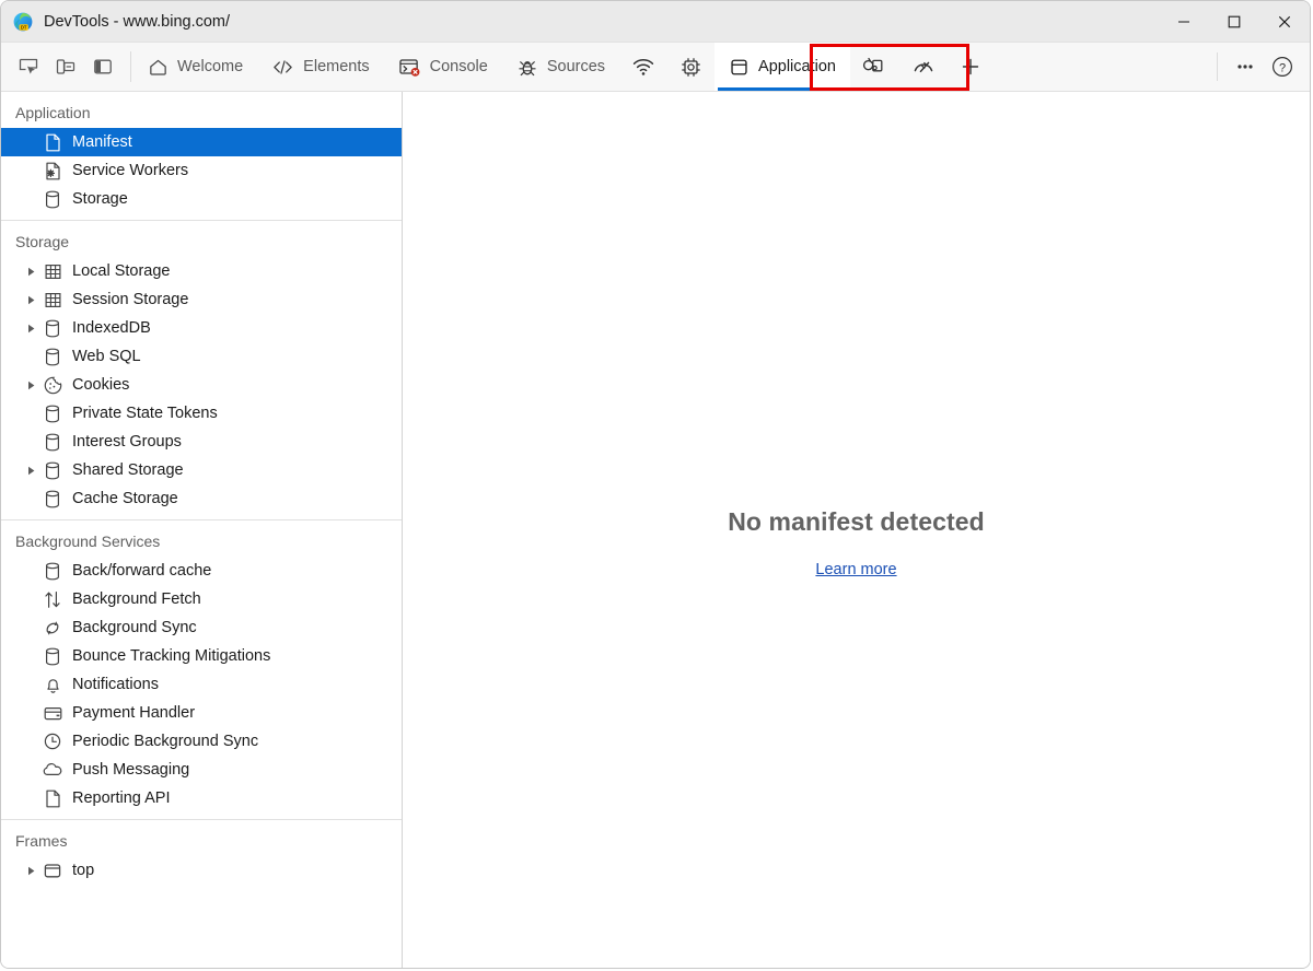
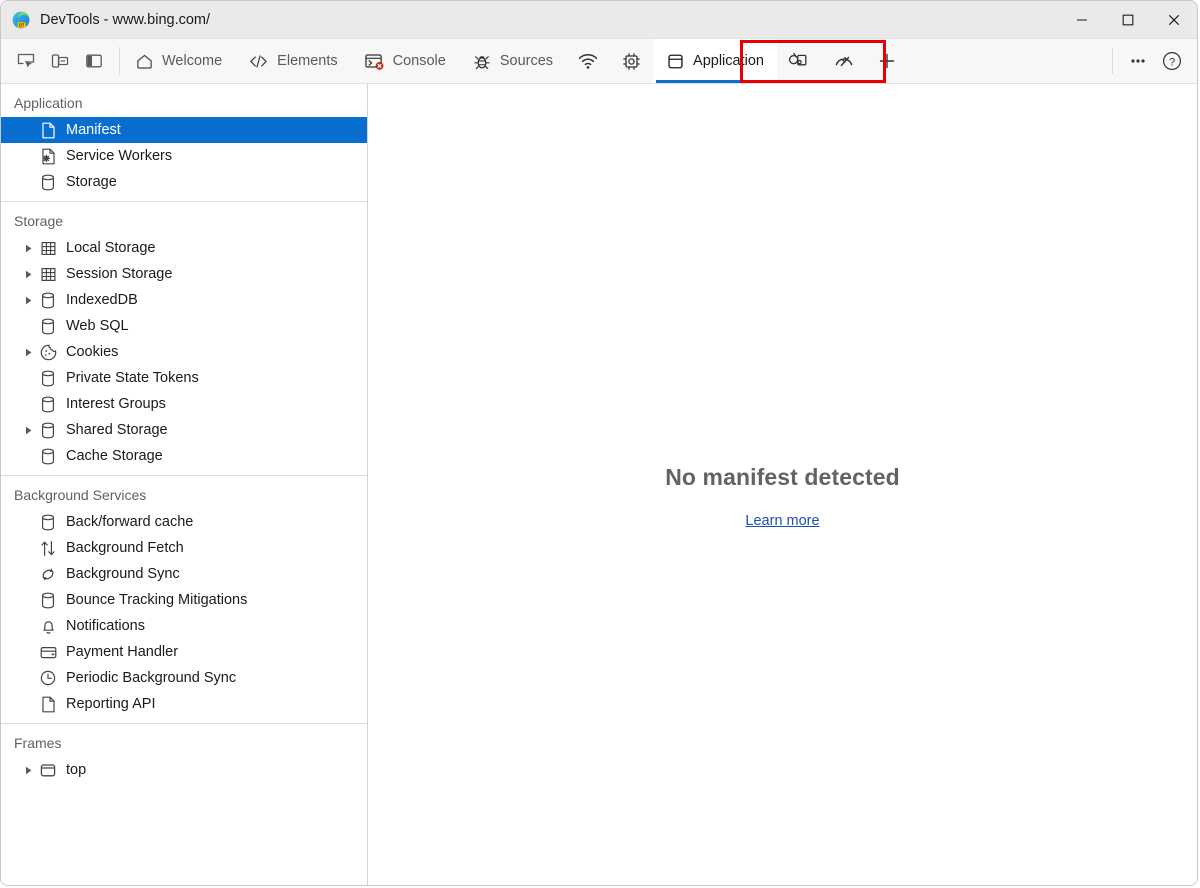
  DevTools - www.bing.com/
  Welcome
  Elements
  Console
  Sources
  Application
  ?
  Application
  Manifest
  Service Workers
  Storage
  Storage
  Local Storage
  Session Storage
  IndexedDB
  Web SQL
  Cookies
  Private State Tokens
  Interest Groups
  Shared Storage
  Cache Storage
  Background Services
  Back/forward cache
  Background Fetch
  Background Sync
  Bounce Tracking Mitigations
  Notifications
  Payment Handler
  Periodic Background Sync
- Push Messaging
  Reporting API
  Frames
  top
  No manifest detected
  Learn more
